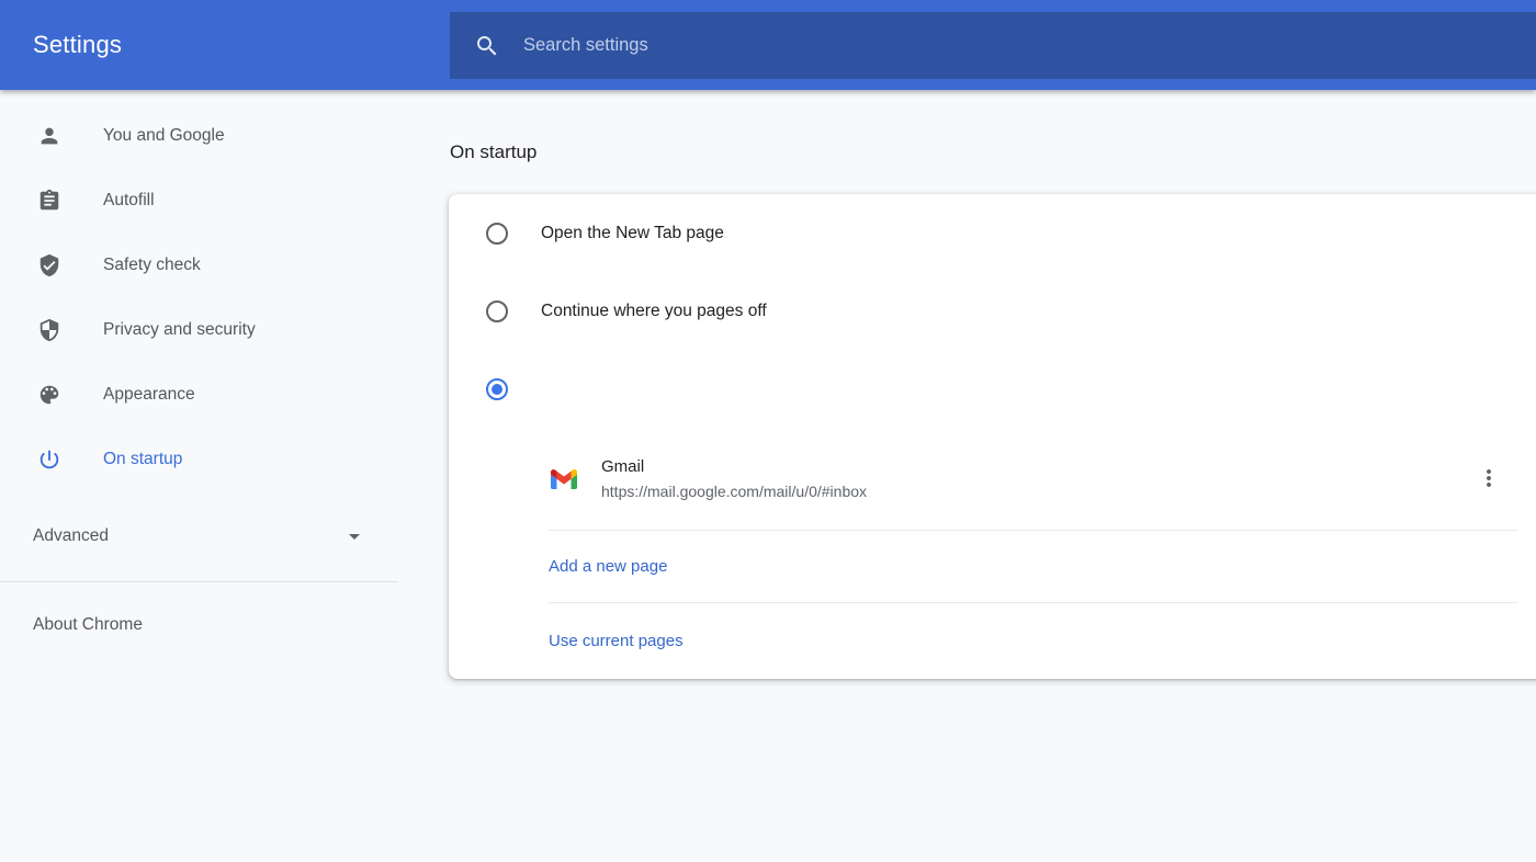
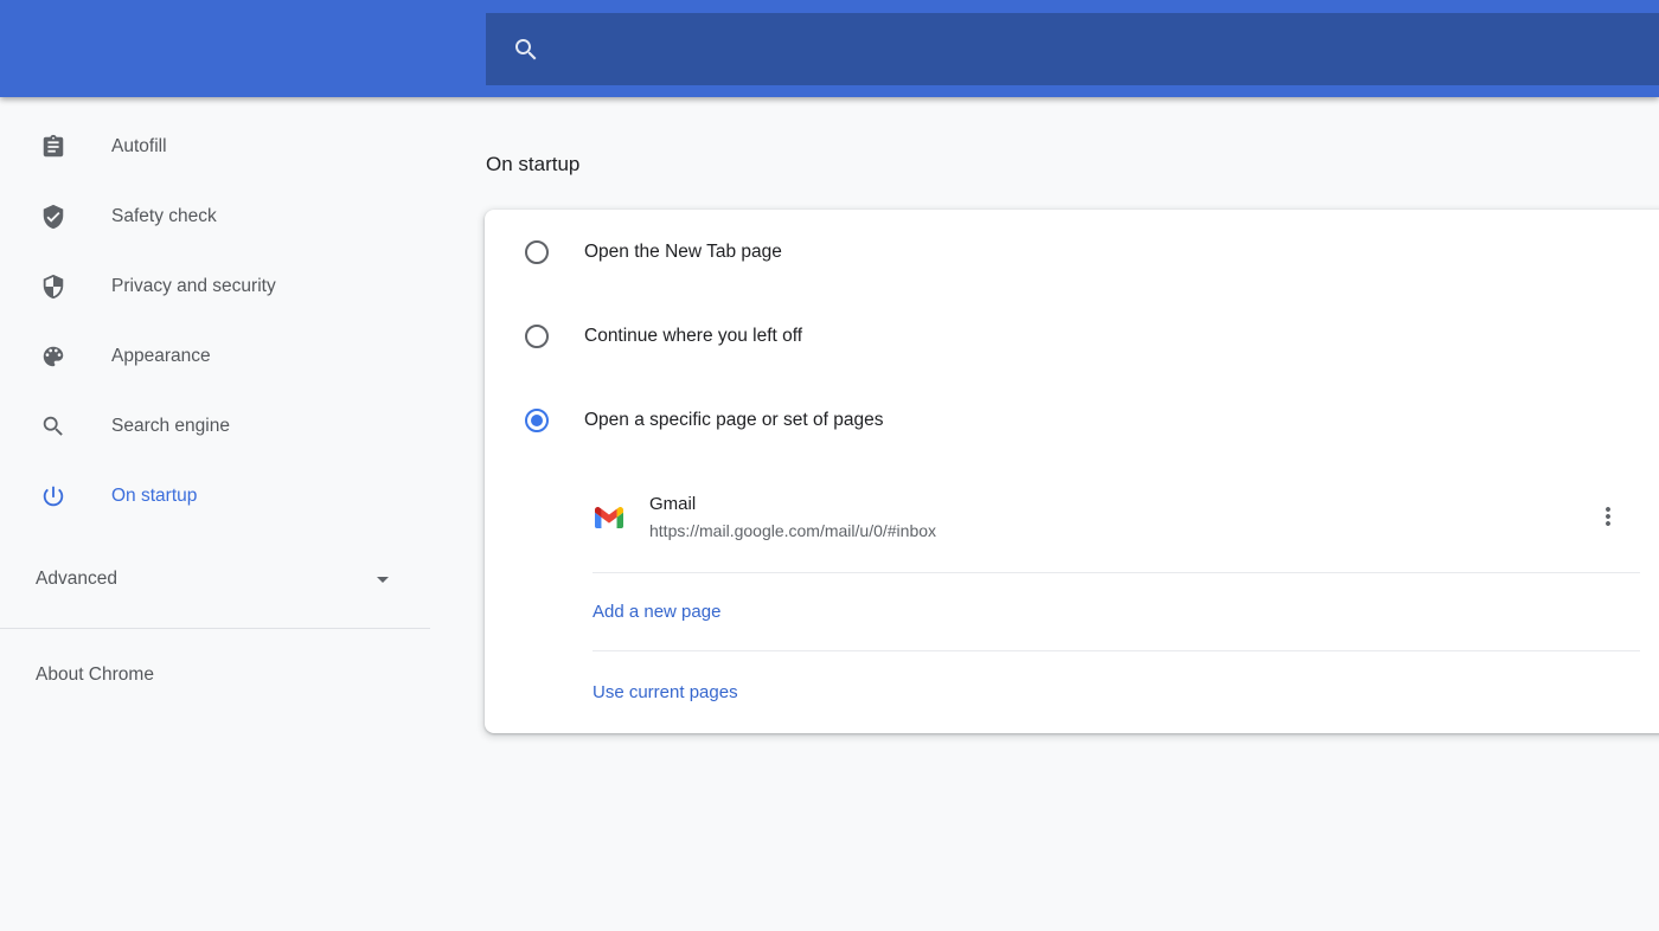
- Settings
- Search settings
- You and Google
  Autofill
  Safety check
  Privacy and security
  Appearance
+ Search engine
  On startup
  Advanced
  About Chrome
  On startup
  Open the New Tab page
- Continue where you pages off
+ Continue where you left off
+ Open a specific page or set of pages
  Gmail
  https://mail.google.com/mail/u/0/#inbox
  Add a new page
  Use current pages
